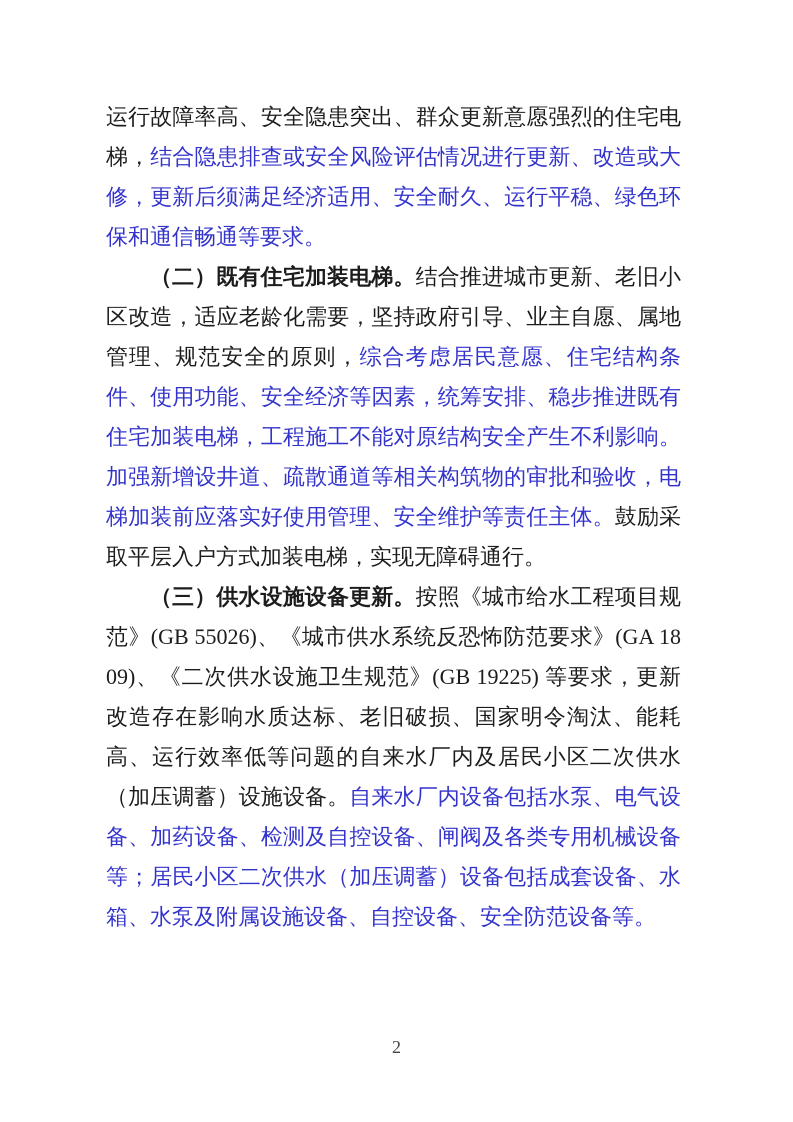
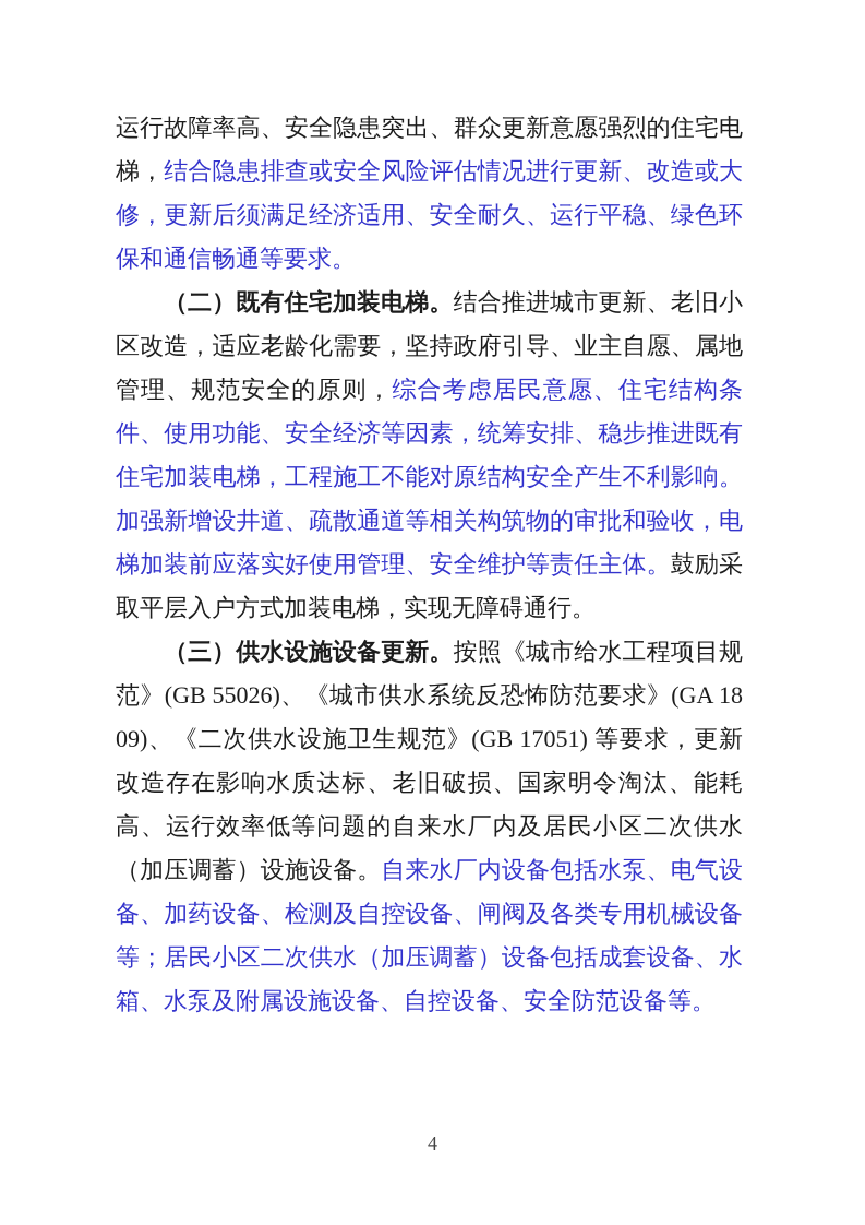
  运行故障率高、安全隐患突出、群众更新意愿强烈的住宅电梯，结合隐患排查或安全风险评估情况进行更新、改造或大修，更新后须满足经济适用、安全耐久、运行平稳、绿色环保和通信畅通等要求。
  （二）既有住宅加装电梯。结合推进城市更新、老旧小区改造，适应老龄化需要，坚持政府引导、业主自愿、属地管理、规范安全的原则，综合考虑居民意愿、住宅结构条件、使用功能、安全经济等因素，统筹安排、稳步推进既有住宅加装电梯，工程施工不能对原结构安全产生不利影响。加强新增设井道、疏散通道等相关构筑物的审批和验收，电梯加装前应落实好使用管理、安全维护等责任主体。鼓励采取平层入户方式加装电梯，实现无障碍通行。
- （三）供水设施设备更新。按照《城市给水工程项目规范》(GB 55026)、《城市供水系统反恐怖防范要求》(GA 1809)、《二次供水设施卫生规范》(GB 19225) 等要求，更新改造存在影响水质达标、老旧破损、国家明令淘汰、能耗高、运行效率低等问题的自来水厂内及居民小区二次供水（加压调蓄）设施设备。自来水厂内设备包括水泵、电气设备、加药设备、检测及自控设备、闸阀及各类专用机械设备等；居民小区二次供水（加压调蓄）设备包括成套设备、水箱、水泵及附属设施设备、自控设备、安全防范设备等。
+ （三）供水设施设备更新。按照《城市给水工程项目规范》(GB 55026)、《城市供水系统反恐怖防范要求》(GA 1809)、《二次供水设施卫生规范》(GB 17051) 等要求，更新改造存在影响水质达标、老旧破损、国家明令淘汰、能耗高、运行效率低等问题的自来水厂内及居民小区二次供水（加压调蓄）设施设备。自来水厂内设备包括水泵、电气设备、加药设备、检测及自控设备、闸阀及各类专用机械设备等；居民小区二次供水（加压调蓄）设备包括成套设备、水箱、水泵及附属设施设备、自控设备、安全防范设备等。
- 2
+ 4
